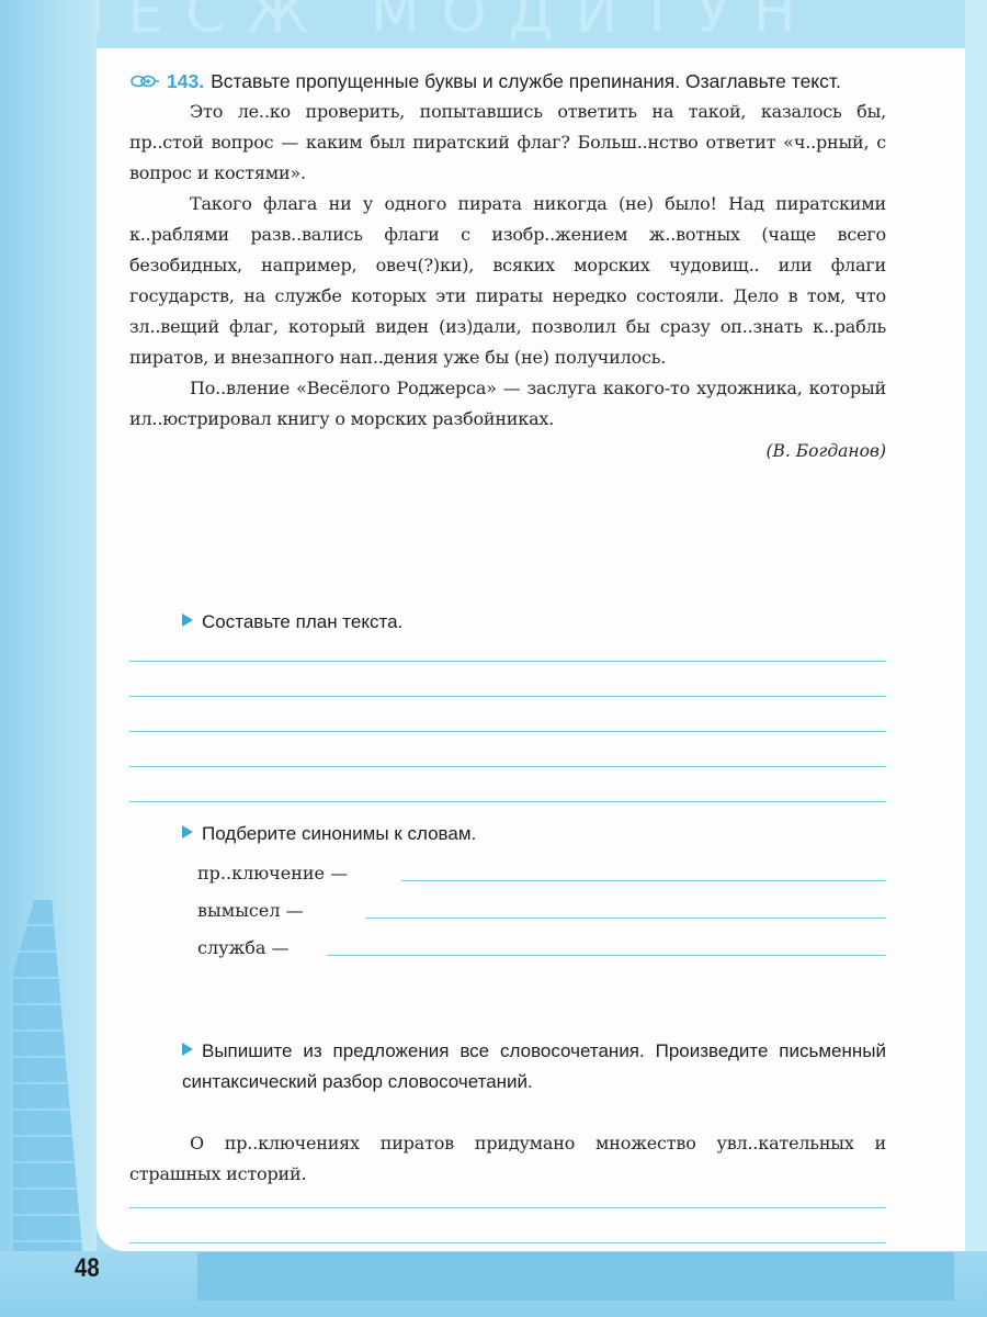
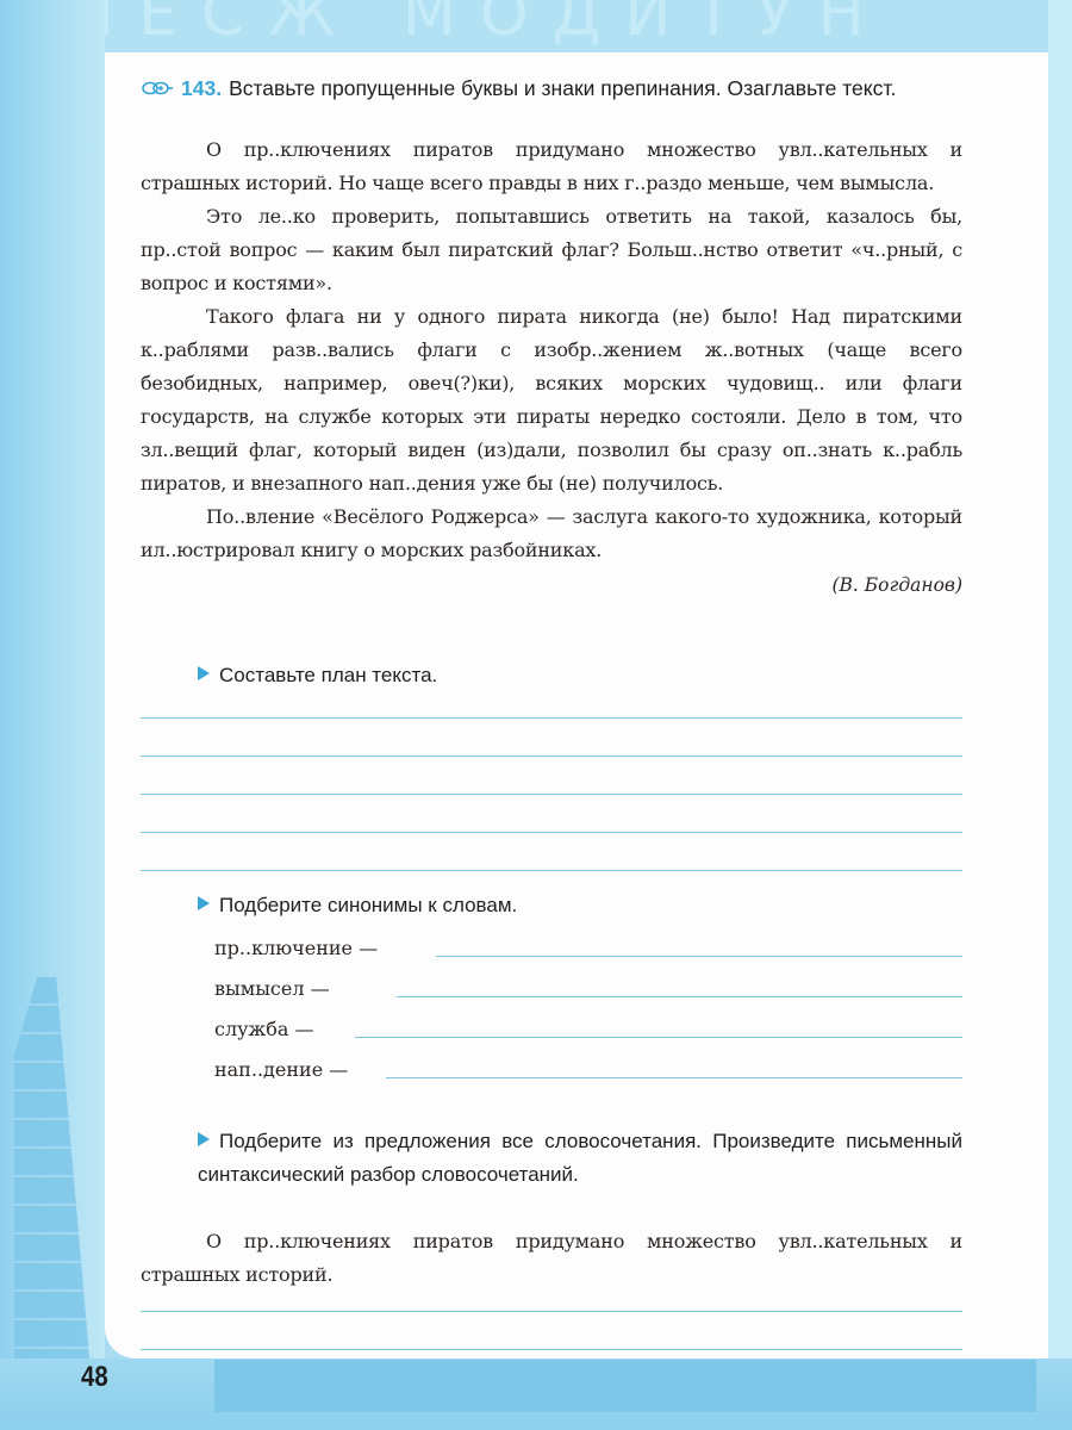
- 143. Вставьте пропущенные буквы и службе препинания. Озаглавьте текст.
+ 143. Вставьте пропущенные буквы и знаки препинания. Озаглавьте текст.
+ О пр..ключениях пиратов придумано множество увл..кательных и страшных историй. Но чаще всего правды в них г..раздо меньше, чем вымысла.
  Это ле..ко проверить, попытавшись ответить на такой, казалось бы, пр..стой вопрос — каким был пиратский флаг? Больш..нство ответит «ч..рный, с вопрос и костями».
  Такого флага ни у одного пирата никогда (не) было! Над пиратскими к..раблями разв..вались флаги с изобр..жением ж..вотных (чаще всего безобидных, например, овеч(?)ки), всяких морских чудовищ.. или флаги государств, на службе которых эти пираты нередко состояли. Дело в том, что зл..вещий флаг, который виден (из)дали, позволил бы сразу оп..знать к..рабль пиратов, и внезапного нап..дения уже бы (не) получилось.
  По..вление «Весёлого Роджерса» — заслуга какого-то художника, который ил..юстрировал книгу о морских разбойниках.
  (В. Богданов)
  Составьте план текста.
  Подберите синонимы к словам.
  пр..ключение —
  вымысел —
  служба —
+ нап..дение —
- Выпишите из предложения все словосочетания. Произведите письменный синтаксический разбор словосочетаний.
+ Подберите из предложения все словосочетания. Произведите письменный синтаксический разбор словосочетаний.
  О пр..ключениях пиратов придумано множество увл..кательных и страшных историй.
  48
